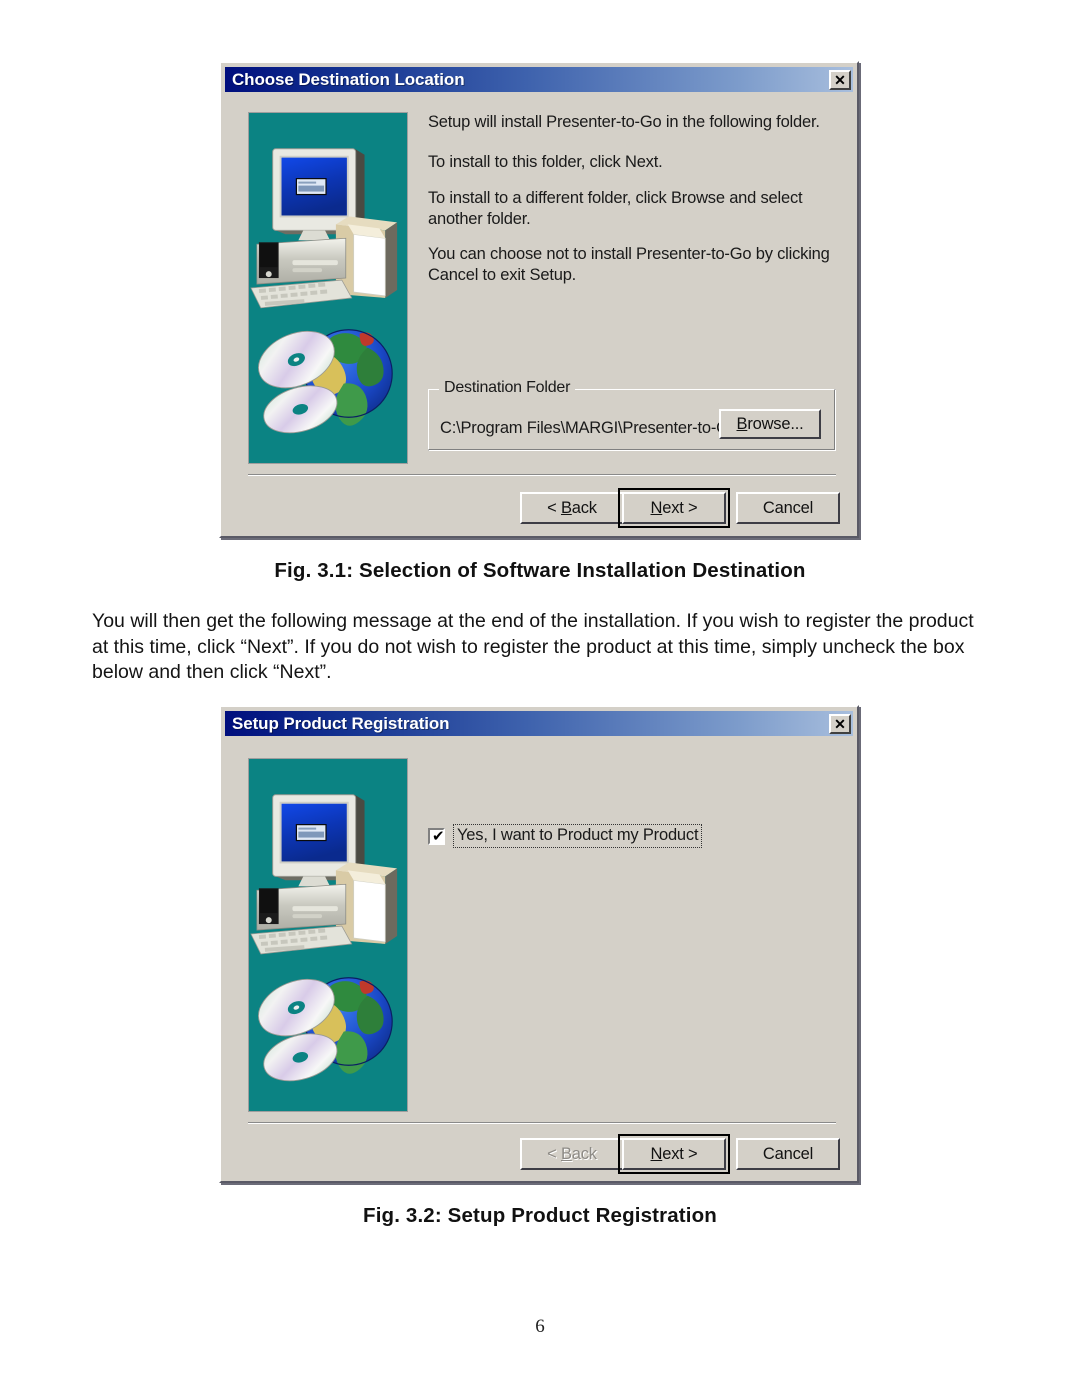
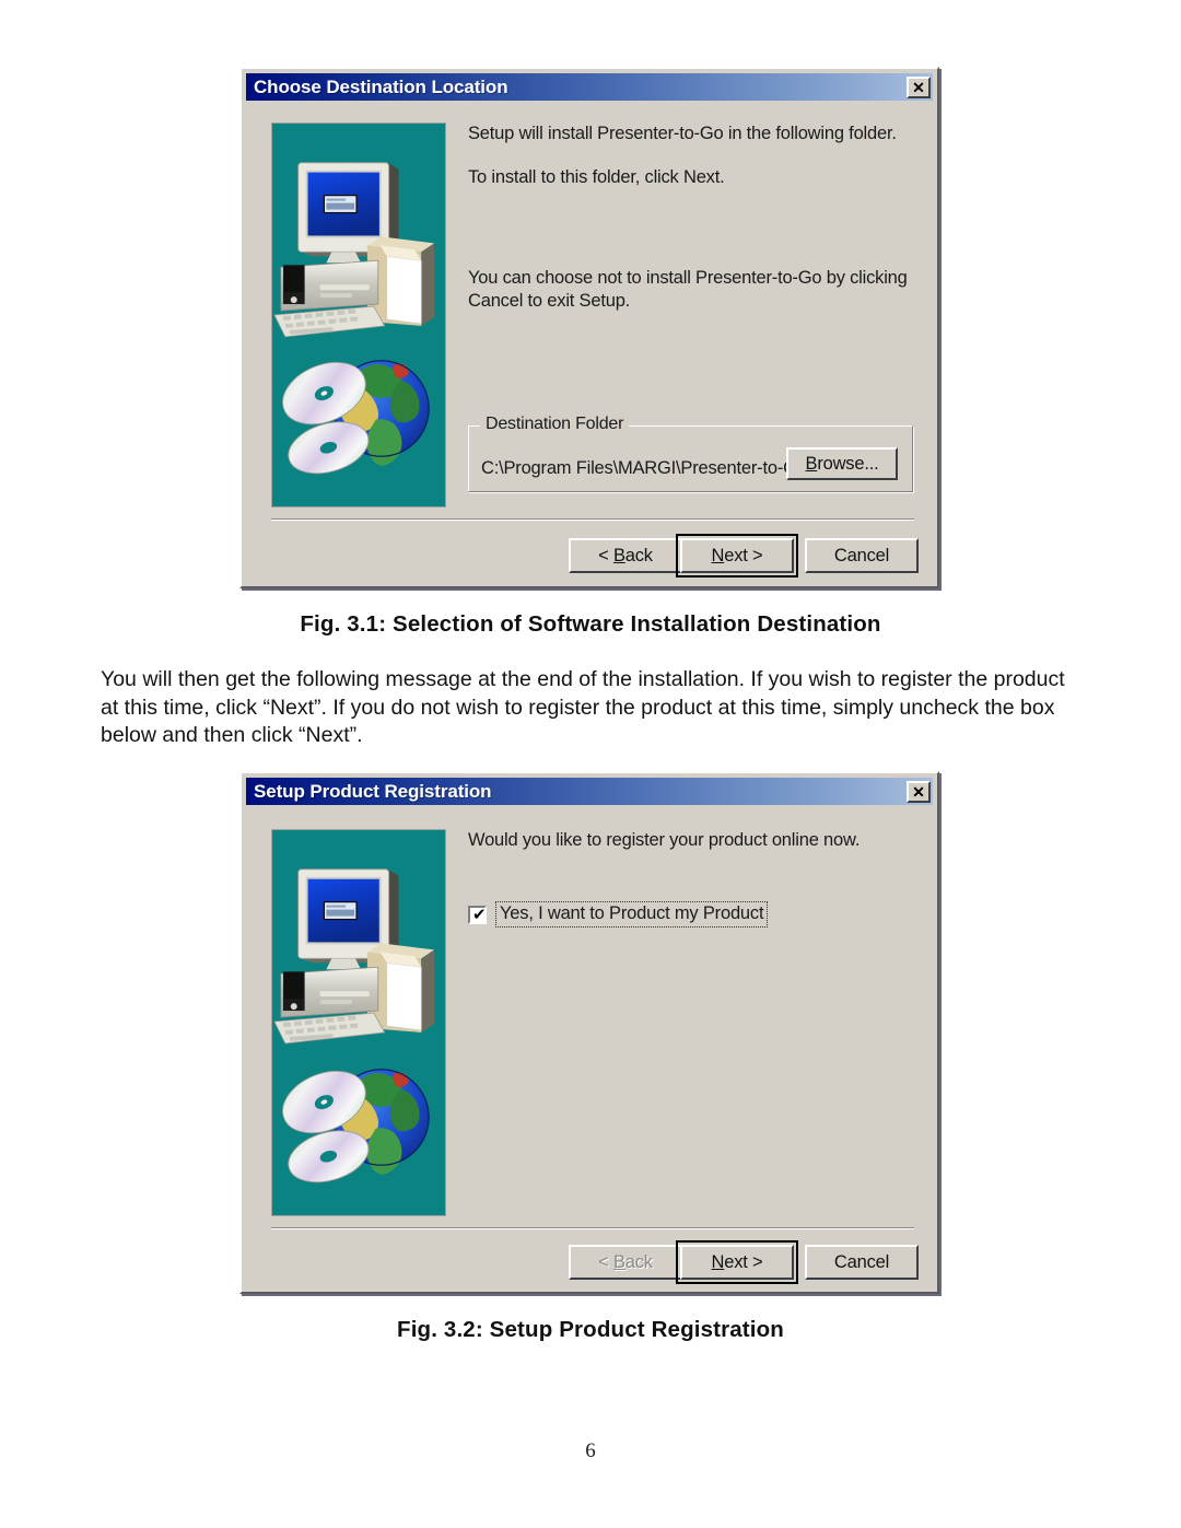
  Choose Destination Location
  ✕
  Setup will install Presenter-to-Go in the following folder.
  To install to this folder, click Next.
- To install to a different folder, click Browse and select another folder.
  You can choose not to install Presenter-to-Go by clicking Cancel to exit Setup.
  Destination Folder
  C:\Program Files\MARGI\Presenter-to-
  Browse...
  < Back
  Next >
  Cancel
  Fig. 3.1: Selection of Software Installation Destination
  You will then get the following message at the end of the installation. If you wish to register the product at this time, click “Next”. If you do not wish to register the product at this time, simply uncheck the box below and then click “Next”.
  Setup Product Registration
  ✕
+ Would you like to register your product online now.
  ✔
  Yes, I want to Product my Product
  < Back
  Next >
  Cancel
  Fig. 3.2: Setup Product Registration
  6
